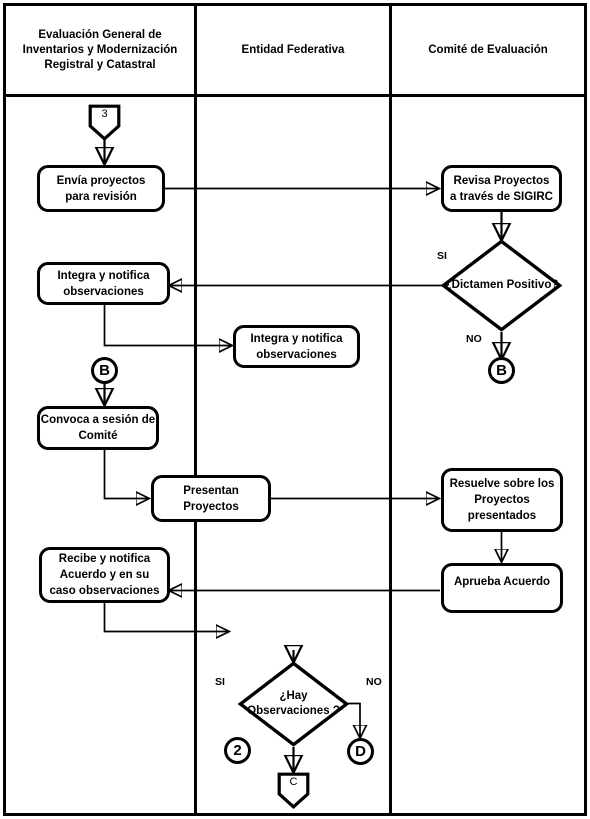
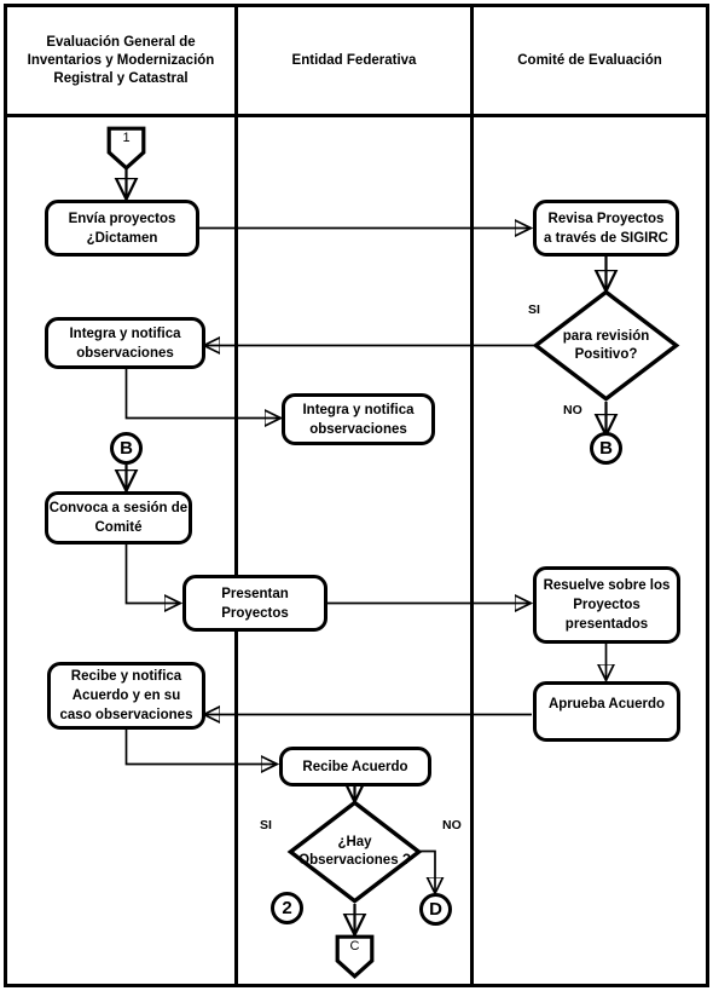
  Evaluación General de Inventarios y Modernización Registral y Catastral
  Entidad Federativa
  Comité de Evaluación
- 3
+ 1
  Envía proyectos
- para revisión
+ ¿Dictamen
  Revisa Proyectos
  a través de SIGIRC
- ¿Dictamen Positivo?
+ para revisión Positivo?
  SI
  NO
  Integra y notifica
  observaciones
  Integra y notifica
  observaciones
  B
  B
  Convoca a sesión de
  Comité
  Presentan
  Proyectos
  Resuelve sobre los
  Proyectos
  presentados
  Aprueba Acuerdo
  Recibe y notifica
  Acuerdo y en su
  caso observaciones
+ Recibe Acuerdo
  ¿Hay Observaciones ?
  SI
  NO
  2
  D
  C
